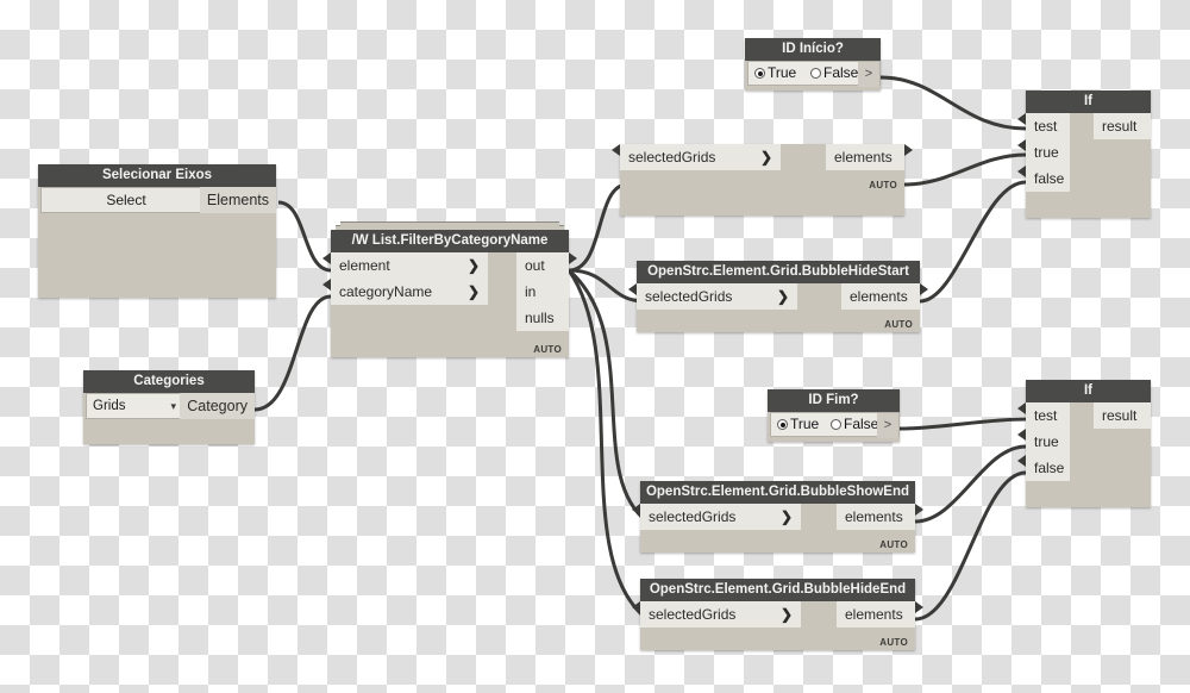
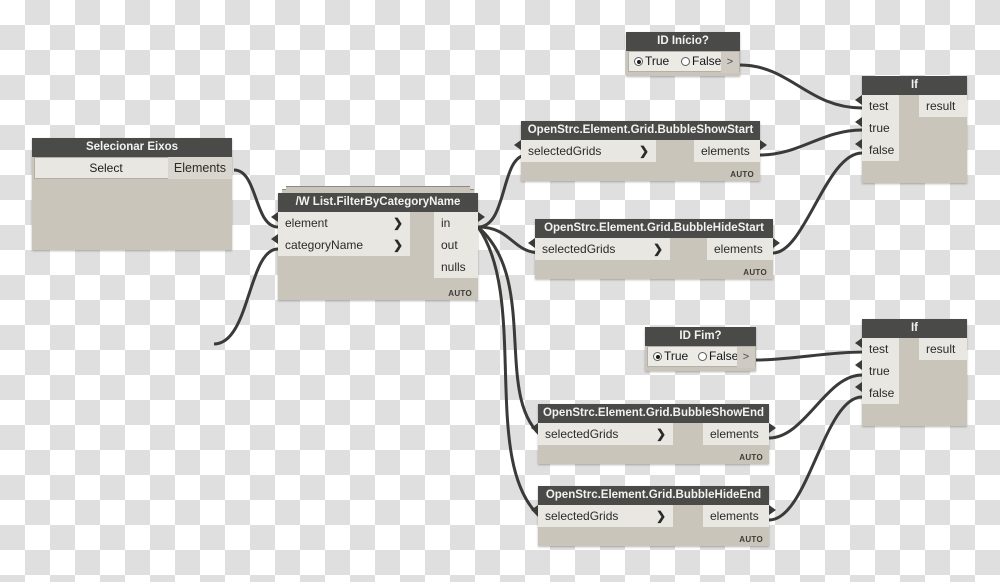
  Selecionar Eixos
  Select
  Elements
- Categories
- Grids
- ▾
- Category
  /W List.FilterByCategoryName
  element
  ❯
- out
+ in
  categoryName
  ❯
- in
+ out
  nulls
  AUTO
  ID Início?
  True
  False
  >
  ID Fim?
  True
  False
  >
+ OpenStrc.Element.Grid.BubbleShowStart
  selectedGrids
  ❯
  elements
  AUTO
  OpenStrc.Element.Grid.BubbleHideStart
  selectedGrids
  ❯
  elements
  AUTO
  OpenStrc.Element.Grid.BubbleShowEnd
  selectedGrids
  ❯
  elements
  AUTO
  OpenStrc.Element.Grid.BubbleHideEnd
  selectedGrids
  ❯
  elements
  AUTO
  If
  test
  result
  true
  false
  If
  test
  result
  true
  false
